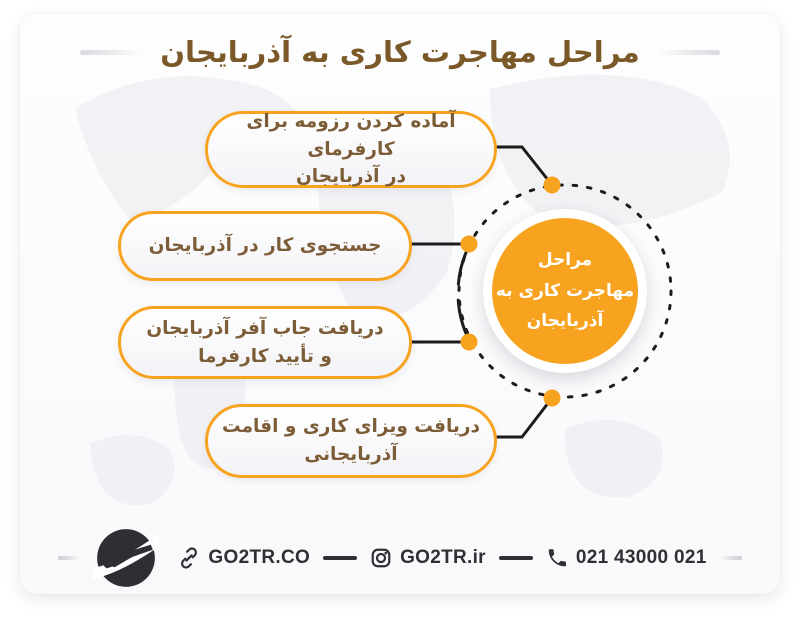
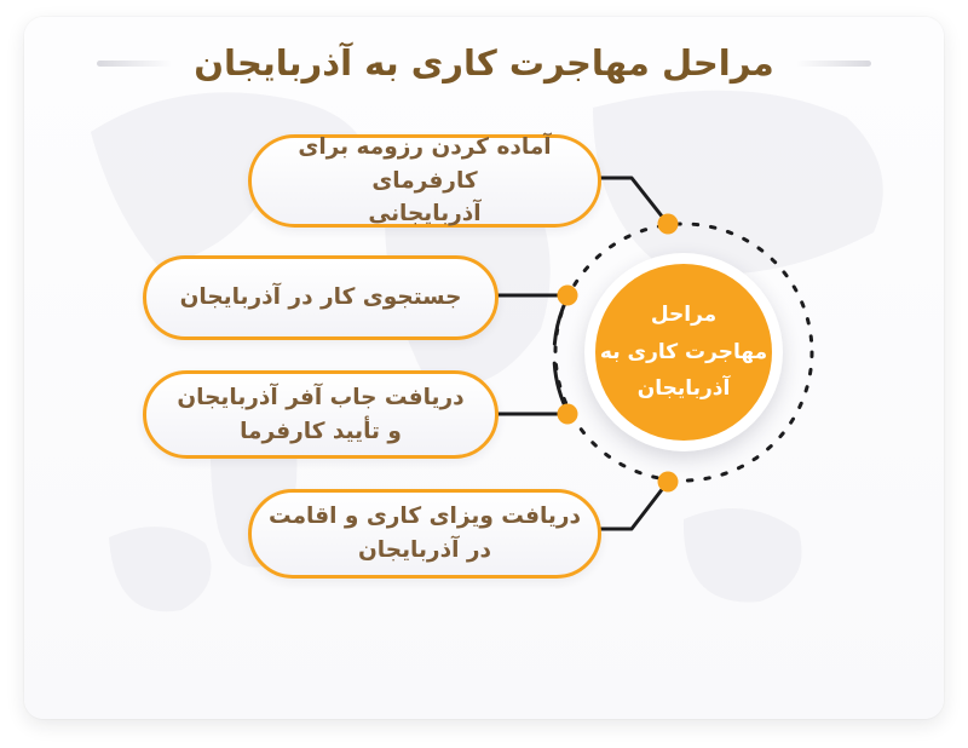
  مراحل مهاجرت کاری به آذربایجان
  آماده کردن رزومه برای کارفرمای
- در آذربایجان
+ آذربایجانی
  جستجوی کار در آذربایجان
  دریافت جاب آفر آذربایجان
  و تأیید کارفرما
  دریافت ویزای کاری و اقامت
- آذربایجانی
+ در آذربایجان
  مراحل
  مهاجرت کاری به
  آذربایجان
- GO2TR.CO
- GO2TR.ir
- 021 43000 021
